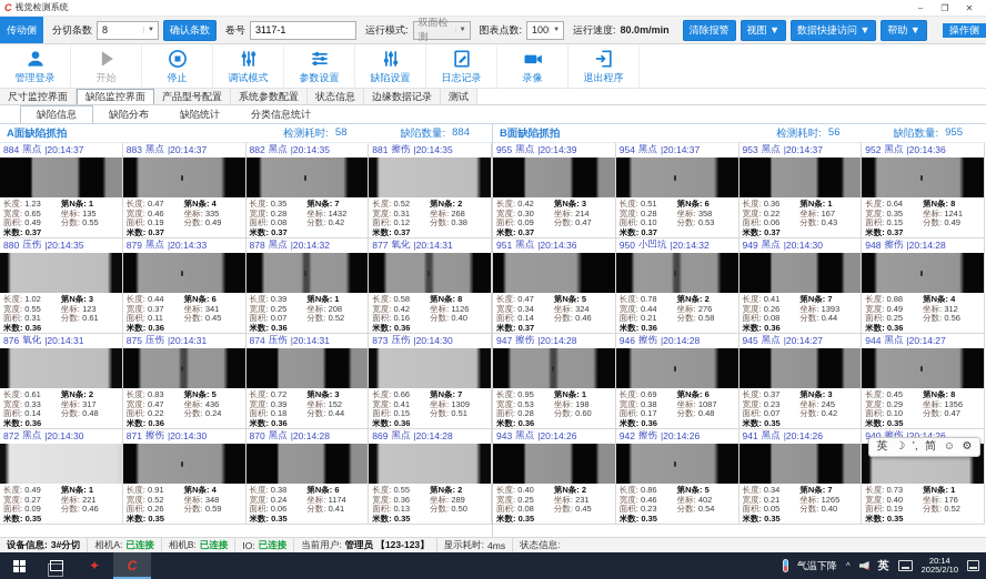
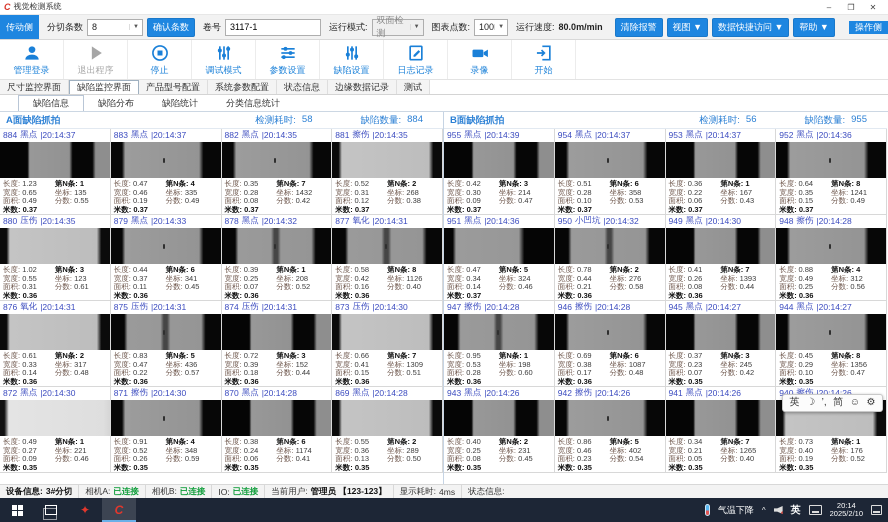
  C
  视觉检测系统
  ‒
  ❐
  ✕
  传动侧
  分切条数
  8
  确认条数
  卷号
  3117-1
  运行模式:
  双面检测
  图表点数:
  100
  运行速度:
  80.0m/min
  清除报警
  视图 ▼
  数据快捷访问 ▼
  帮助 ▼
  操作侧
  管理登录
- 开始
+ 退出程序
  停止
  调试模式
  参数设置
  缺陷设置
  日志记录
  录像
- 退出程序
+ 开始
  尺寸监控界面
  缺陷监控界面
  产品型号配置
  系统参数配置
  状态信息
  边缘数据记录
  测试
  缺陷信息
  缺陷分布
  缺陷统计
  分类信息统计
  A面缺陷抓拍
  检测耗时:
  58
  缺陷数量:
  884
  884
  黑点
  |20:14:37
  长度: 1.23
  宽度: 0.65
  面积: 0.49
  米数: 0.37
  第N条: 1
  坐标: 135
  分数: 0.55
  883
  黑点
  |20:14:37
  长度: 0.47
  宽度: 0.46
  面积: 0.19
  米数: 0.37
  第N条: 4
  坐标: 335
  分数: 0.49
  882
  黑点
  |20:14:35
  长度: 0.35
  宽度: 0.28
  面积: 0.08
  米数: 0.37
  第N条: 7
  坐标: 1432
  分数: 0.42
  881
  擦伤
  |20:14:35
  长度: 0.52
  宽度: 0.31
  面积: 0.12
  米数: 0.37
  第N条: 2
  坐标: 268
  分数: 0.38
  880
  压伤
  |20:14:35
  长度: 1.02
  宽度: 0.55
  面积: 0.31
  米数: 0.36
  第N条: 3
  坐标: 123
  分数: 0.61
  879
  黑点
  |20:14:33
  长度: 0.44
  宽度: 0.37
  面积: 0.11
  米数: 0.36
  第N条: 6
  坐标: 341
  分数: 0.45
  878
  黑点
  |20:14:32
  长度: 0.39
  宽度: 0.25
  面积: 0.07
  米数: 0.36
  第N条: 1
  坐标: 208
  分数: 0.52
  877
  氧化
  |20:14:31
  长度: 0.58
  宽度: 0.42
  面积: 0.16
  米数: 0.36
  第N条: 8
  坐标: 1126
  分数: 0.40
  876
  氧化
  |20:14:31
  长度: 0.61
  宽度: 0.33
  面积: 0.14
  米数: 0.36
  第N条: 2
  坐标: 317
  分数: 0.48
  875
  压伤
  |20:14:31
  长度: 0.83
  宽度: 0.47
  面积: 0.22
  米数: 0.36
  第N条: 5
  坐标: 436
- 分数: 0.24
+ 分数: 0.57
  874
  压伤
  |20:14:31
  长度: 0.72
  宽度: 0.39
  面积: 0.18
  米数: 0.36
  第N条: 3
  坐标: 152
  分数: 0.44
  873
  压伤
  |20:14:30
  长度: 0.66
  宽度: 0.41
  面积: 0.15
  米数: 0.36
  第N条: 7
  坐标: 1309
  分数: 0.51
  872
  黑点
  |20:14:30
  长度: 0.49
  宽度: 0.27
  面积: 0.09
  米数: 0.35
  第N条: 1
  坐标: 221
  分数: 0.46
  871
  擦伤
  |20:14:30
  长度: 0.91
  宽度: 0.52
  面积: 0.26
  米数: 0.35
  第N条: 4
  坐标: 348
  分数: 0.59
  870
  黑点
  |20:14:28
  长度: 0.38
  宽度: 0.24
  面积: 0.06
  米数: 0.35
  第N条: 6
  坐标: 1174
  分数: 0.41
  869
  黑点
  |20:14:28
  长度: 0.55
  宽度: 0.36
  面积: 0.13
  米数: 0.35
  第N条: 2
  坐标: 289
  分数: 0.50
  B面缺陷抓拍
  检测耗时:
  56
  缺陷数量:
  955
  955
  黑点
  |20:14:39
  长度: 0.42
  宽度: 0.30
  面积: 0.09
  米数: 0.37
  第N条: 3
  坐标: 214
  分数: 0.47
  954
  黑点
  |20:14:37
  长度: 0.51
  宽度: 0.28
  面积: 0.10
  米数: 0.37
  第N条: 6
  坐标: 358
  分数: 0.53
  953
  黑点
  |20:14:37
  长度: 0.36
  宽度: 0.22
  面积: 0.06
  米数: 0.37
  第N条: 1
  坐标: 167
  分数: 0.43
  952
  黑点
  |20:14:36
  长度: 0.64
  宽度: 0.35
  面积: 0.15
  米数: 0.37
  第N条: 8
  坐标: 1241
  分数: 0.49
  951
  黑点
  |20:14:36
  长度: 0.47
  宽度: 0.34
  面积: 0.14
  米数: 0.37
  第N条: 5
  坐标: 324
  分数: 0.46
  950
  小凹坑
  |20:14:32
  长度: 0.78
  宽度: 0.44
  面积: 0.21
  米数: 0.36
  第N条: 2
  坐标: 276
  分数: 0.58
  949
  黑点
  |20:14:30
  长度: 0.41
  宽度: 0.26
  面积: 0.08
  米数: 0.36
  第N条: 7
  坐标: 1393
  分数: 0.44
  948
  擦伤
  |20:14:28
  长度: 0.88
  宽度: 0.49
  面积: 0.25
  米数: 0.36
  第N条: 4
  坐标: 312
  分数: 0.56
  947
  擦伤
  |20:14:28
  长度: 0.95
  宽度: 0.53
  面积: 0.28
  米数: 0.36
  第N条: 1
  坐标: 198
  分数: 0.60
  946
  擦伤
  |20:14:28
  长度: 0.69
  宽度: 0.38
  面积: 0.17
  米数: 0.36
  第N条: 6
  坐标: 1087
  分数: 0.48
  945
  黑点
  |20:14:27
  长度: 0.37
  宽度: 0.23
  面积: 0.07
  米数: 0.35
  第N条: 3
  坐标: 245
  分数: 0.42
  944
  黑点
  |20:14:27
  长度: 0.45
  宽度: 0.29
  面积: 0.10
  米数: 0.35
  第N条: 8
  坐标: 1356
  分数: 0.47
  943
  黑点
  |20:14:26
  长度: 0.40
  宽度: 0.25
  面积: 0.08
  米数: 0.35
  第N条: 2
  坐标: 231
  分数: 0.45
  942
  擦伤
  |20:14:26
  长度: 0.86
  宽度: 0.46
  面积: 0.23
  米数: 0.35
  第N条: 5
  坐标: 402
  分数: 0.54
  941
  黑点
  |20:14:26
  长度: 0.34
  宽度: 0.21
  面积: 0.05
  米数: 0.35
  第N条: 7
  坐标: 1265
  分数: 0.40
  擦伤
  长度: 0.73
  宽度: 0.40
  面积: 0.19
  米数: 0.35
  第N条: 1
  坐标: 176
  分数: 0.52
  英
  ☽
  ’,
  简
  ☺
  ⚙
  设备信息:
  3#分切
  相机A:
  已连接
  相机B:
  已连接
  IO:
  已连接
  当前用户:
  管理员 【123-123】
  显示耗时:
  4ms
  状态信息:
  ✦
  C
  气温下降
  ^
  英
  20:14
  2025/2/10
